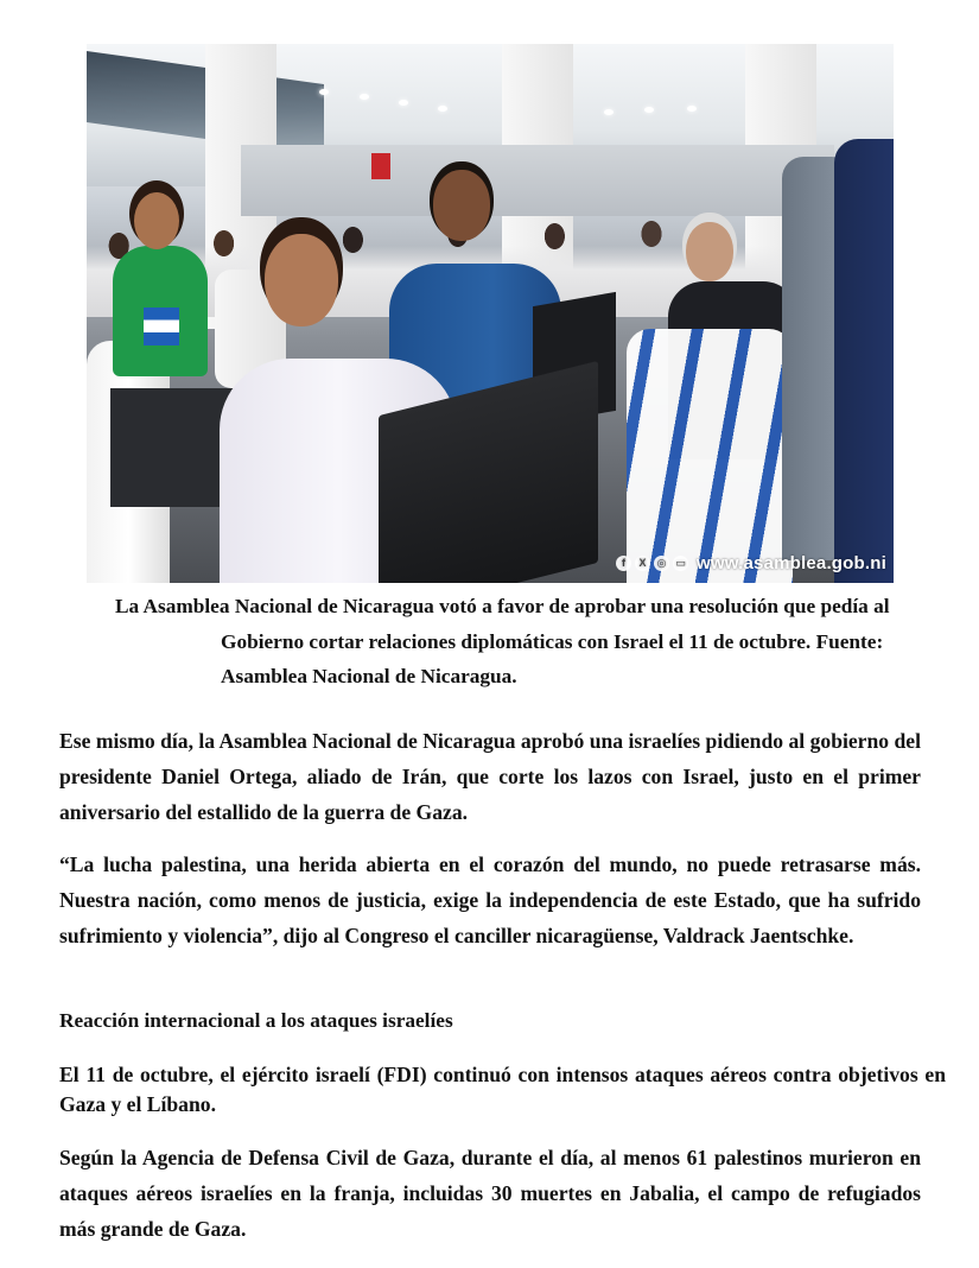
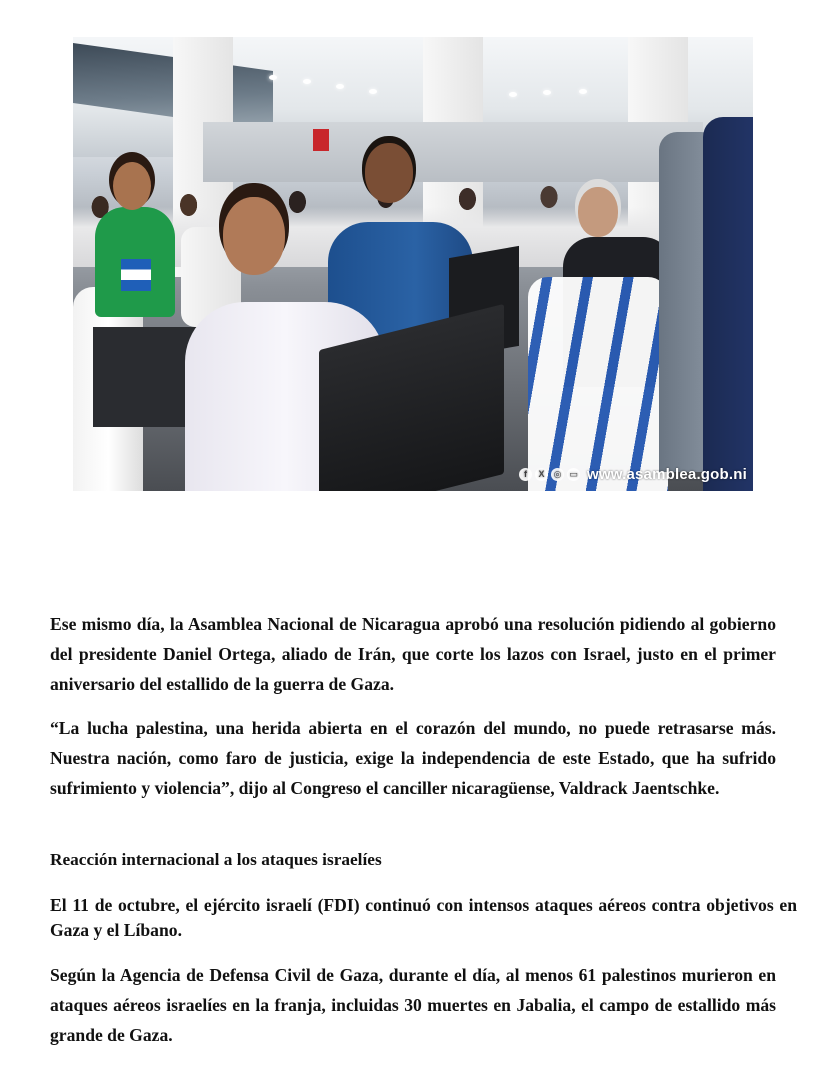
  f
  X
  ◎
  ▭
  www.asamblea.gob.ni
- La Asamblea Nacional de Nicaragua votó a favor de aprobar una resolución que pedía al
- Gobierno cortar relaciones diplomáticas con Israel el 11 de octubre. Fuente:
- Asamblea Nacional de Nicaragua.
- Ese mismo día, la Asamblea Nacional de Nicaragua aprobó una israelíes pidiendo al gobierno del presidente Daniel Ortega, aliado de Irán, que corte los lazos con Israel, justo en el primer aniversario del estallido de la guerra de Gaza.
+ Ese mismo día, la Asamblea Nacional de Nicaragua aprobó una resolución pidiendo al gobierno del presidente Daniel Ortega, aliado de Irán, que corte los lazos con Israel, justo en el primer aniversario del estallido de la guerra de Gaza.
- “La lucha palestina, una herida abierta en el corazón del mundo, no puede retrasarse más. Nuestra nación, como menos de justicia, exige la independencia de este Estado, que ha sufrido sufrimiento y violencia”, dijo al Congreso el canciller nicaragüense, Valdrack Jaentschke.
+ “La lucha palestina, una herida abierta en el corazón del mundo, no puede retrasarse más. Nuestra nación, como faro de justicia, exige la independencia de este Estado, que ha sufrido sufrimiento y violencia”, dijo al Congreso el canciller nicaragüense, Valdrack Jaentschke.
  Reacción internacional a los ataques israelíes
  El 11 de octubre, el ejército israelí (FDI) continuó con intensos ataques aéreos contra objetivos en Gaza y el Líbano.
- Según la Agencia de Defensa Civil de Gaza, durante el día, al menos 61 palestinos murieron en ataques aéreos israelíes en la franja, incluidas 30 muertes en Jabalia, el campo de refugiados más grande de Gaza.
+ Según la Agencia de Defensa Civil de Gaza, durante el día, al menos 61 palestinos murieron en ataques aéreos israelíes en la franja, incluidas 30 muertes en Jabalia, el campo de estallido más grande de Gaza.
